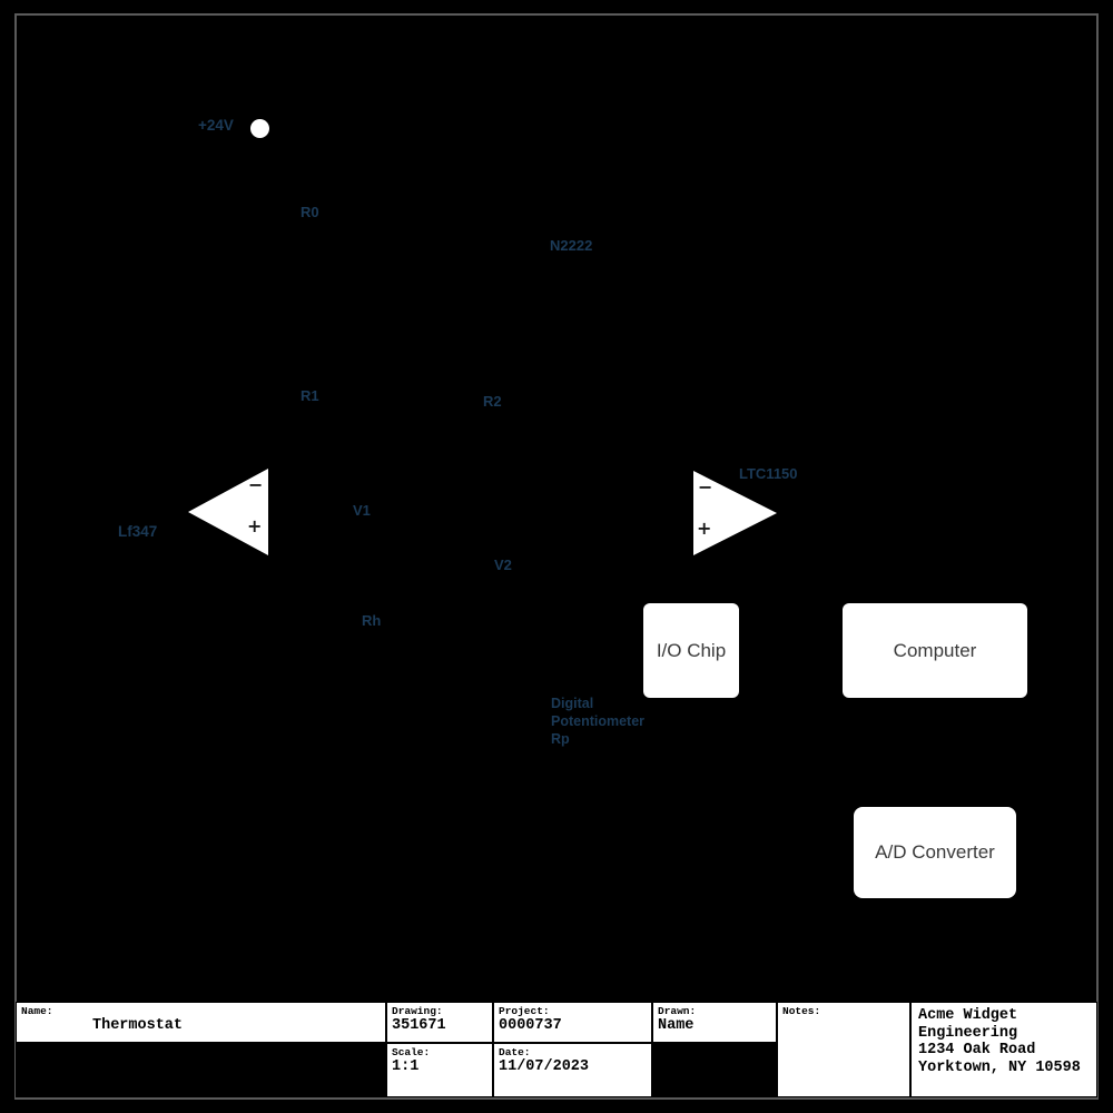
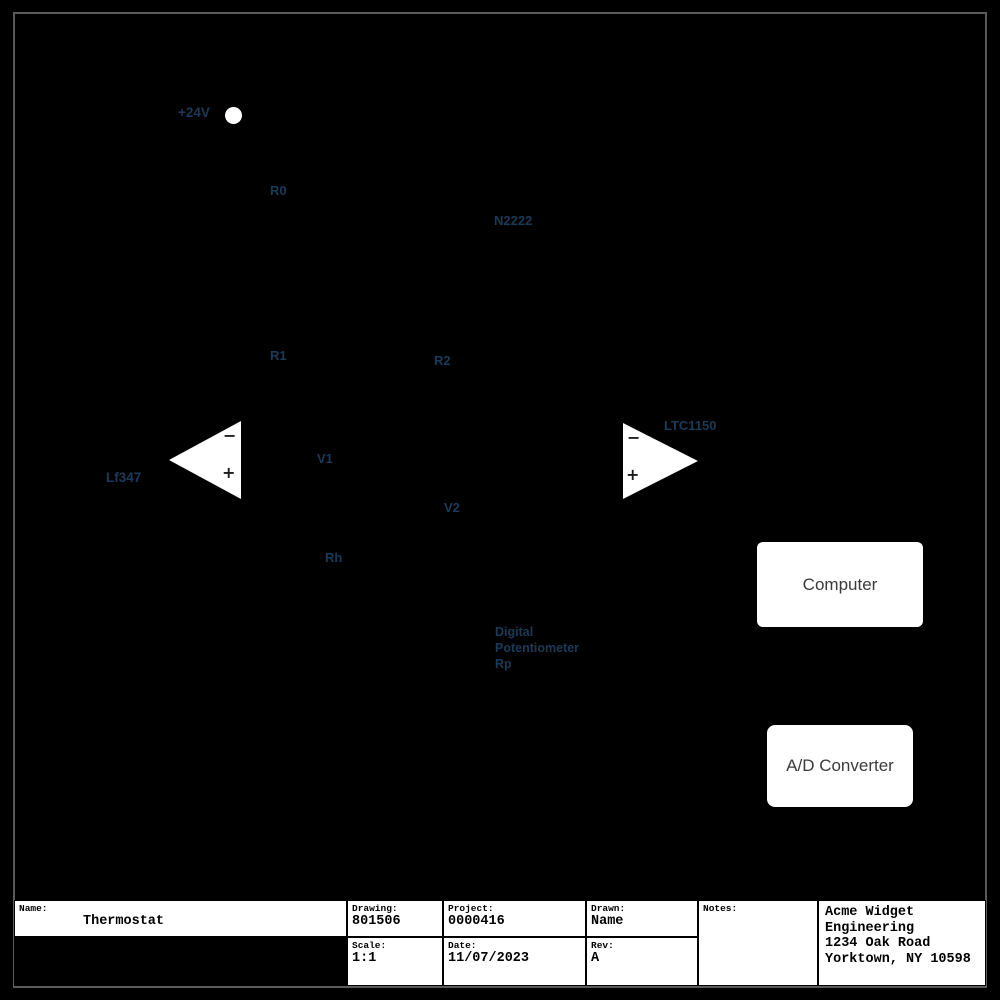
  +24V
  R0
  N2222
  R1
  R2
  V1
  V2
  Rh
  Lf347
  LTC1150
  Digital
  Potentiometer
  Rp
  −
  +
  −
  +
- I/O Chip
  Computer
  A/D Converter
  Name:
  Thermostat
  Drawing:
- 351671
+ 801506
  Project:
- 0000737
+ 0000416
  Drawn:
  Name
  Scale:
  1:1
  Date:
  11/07/2023
+ Rev:
+ A
  Notes:
  Acme Widget Engineering
  1234 Oak Road
  Yorktown, NY 10598
